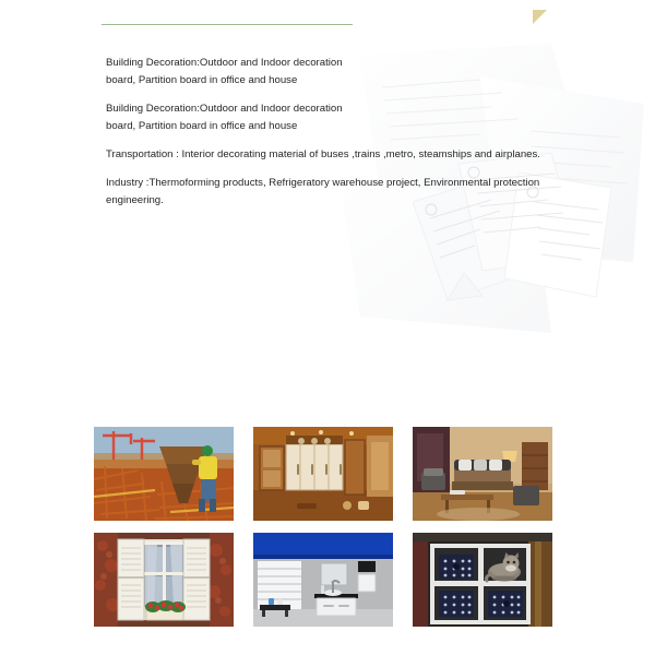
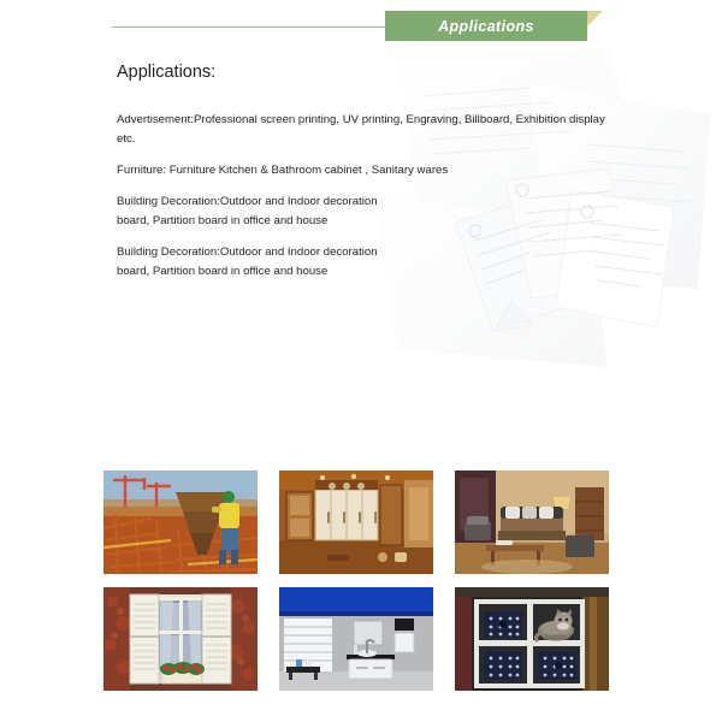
+ Applications
+ Applications:
+ Advertisement:Professional screen printing, UV printing, Engraving, Billboard, Exhibition display etc.
+ Furniture: Furniture Kitchen & Bathroom cabinet , Sanitary wares
  Building Decoration:Outdoor and Indoor decoration board, Partition board in office and house
  Building Decoration:Outdoor and Indoor decoration board, Partition board in office and house
- Transportation : Interior decorating material of buses ,trains ,metro, steamships and airplanes.
- Industry :Thermoforming products, Refrigeratory warehouse project, Environmental protection engineering.
